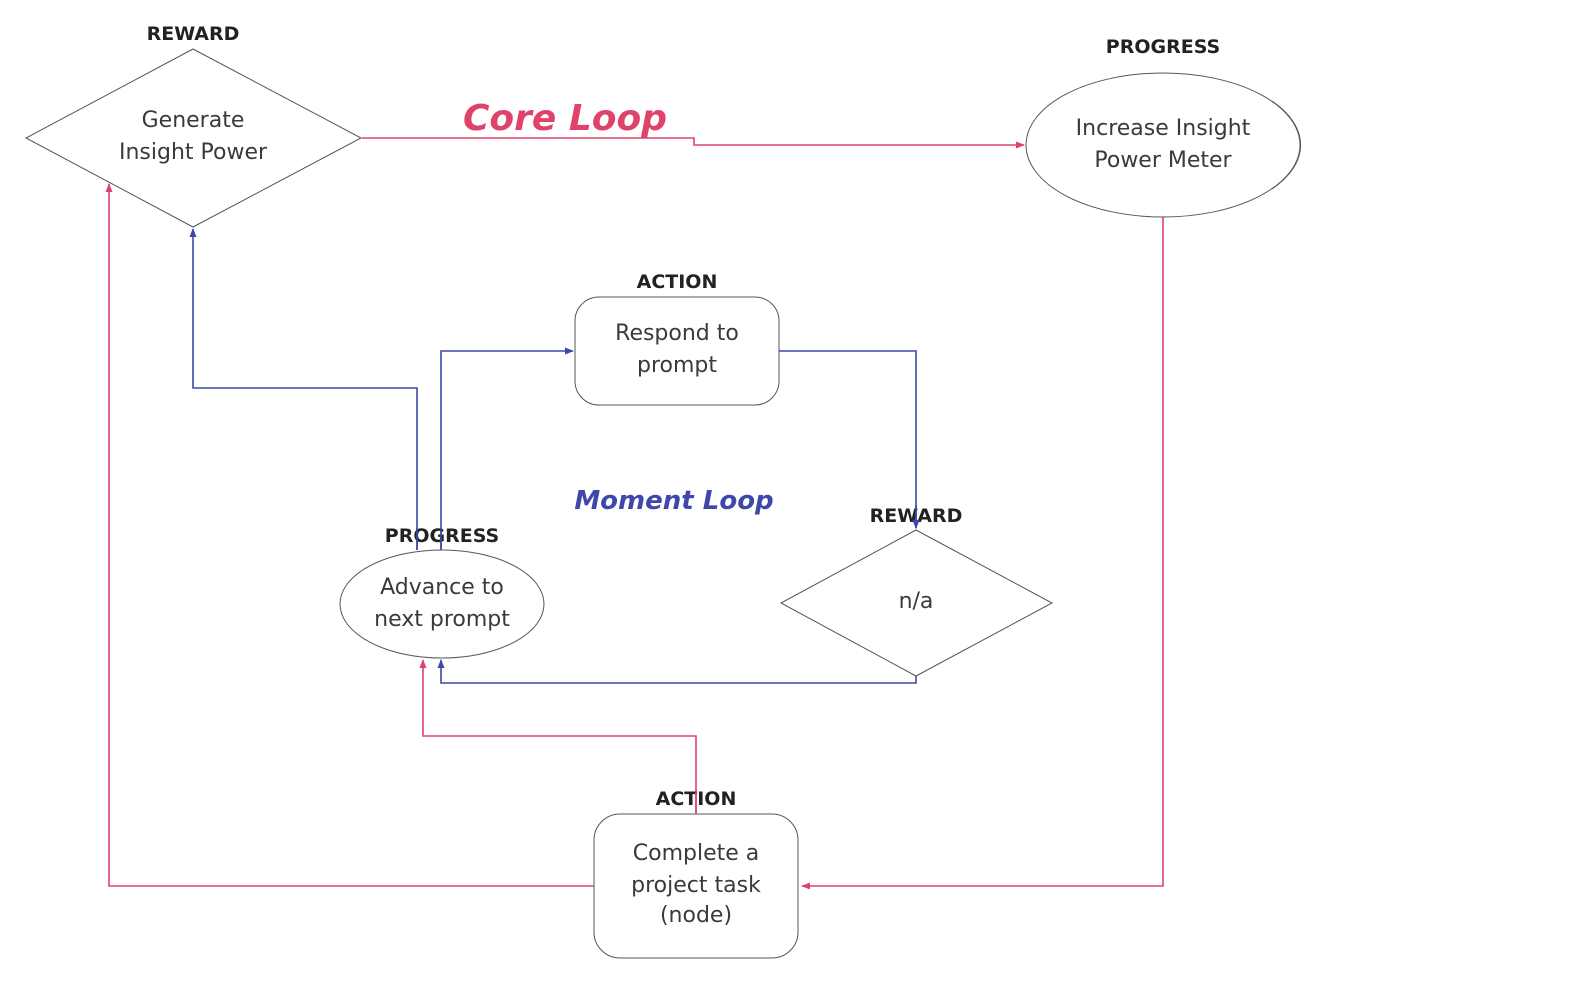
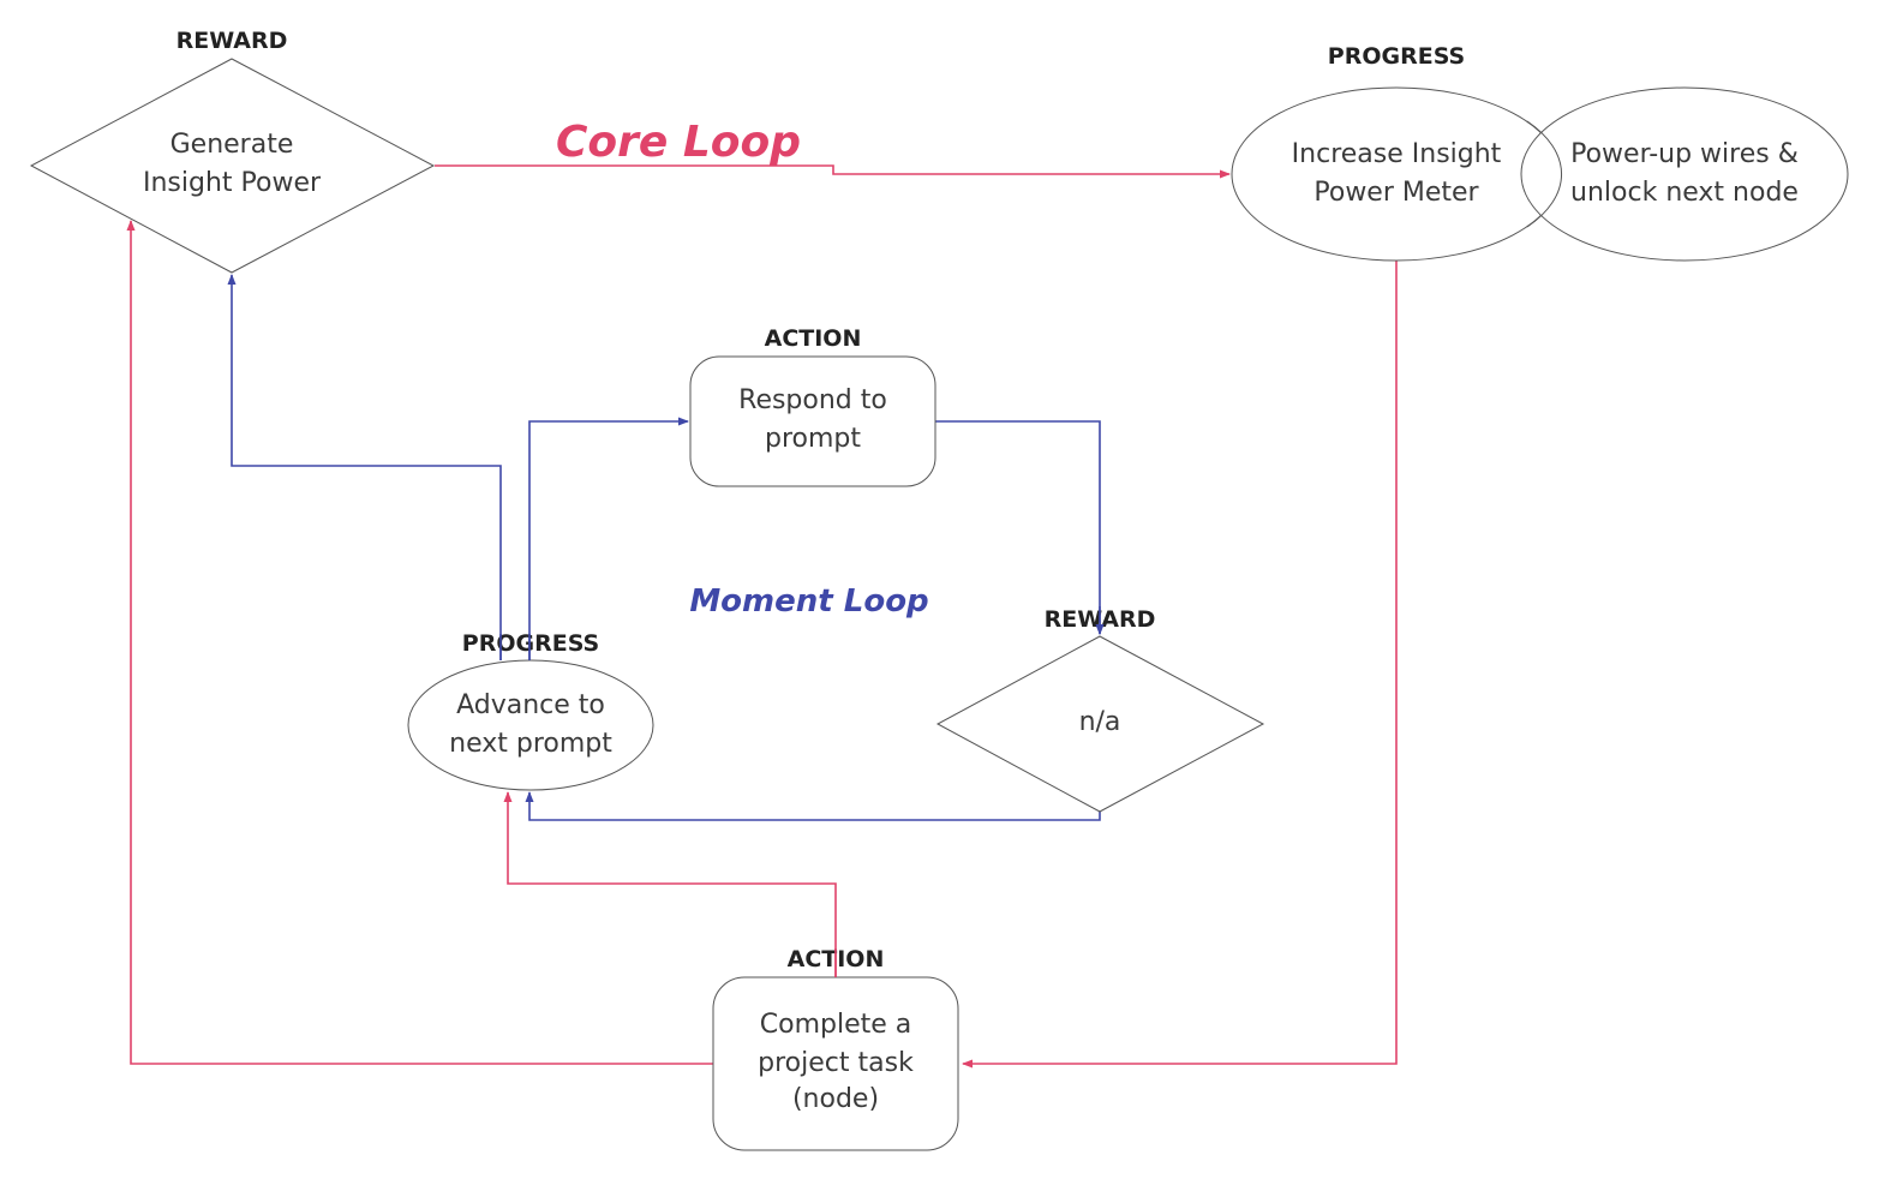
  REWARD
  Generate
  Insight Power
  Core Loop
  PROGRESS
+ Power-up wires &
+ unlock next node
  Increase Insight
  Power Meter
  ACTION
  Respond to
  prompt
  Moment Loop
  PROGRESS
  Advance to
  next prompt
  REWARD
  n/a
  ACTION
  Complete a
  project task
  (node)
